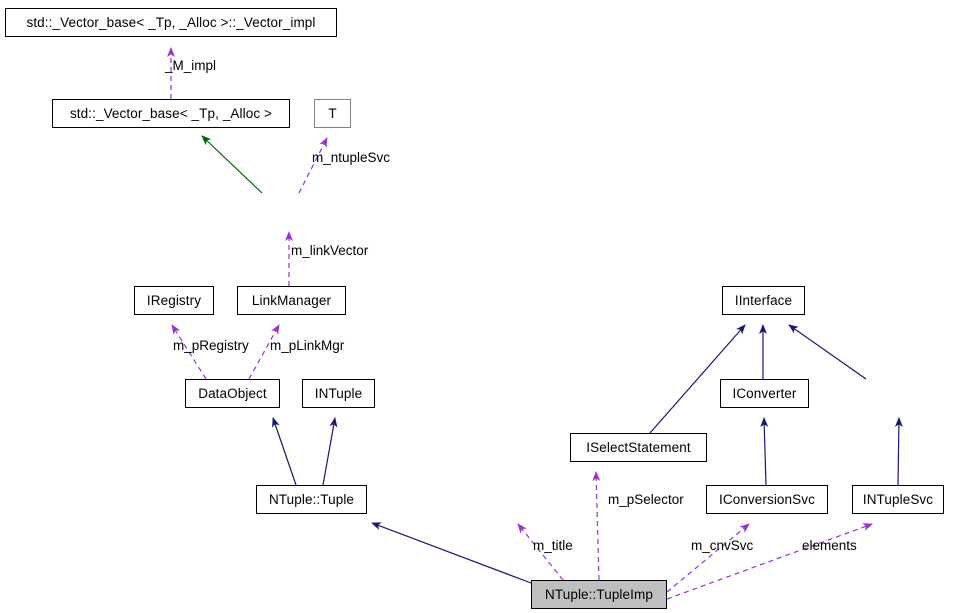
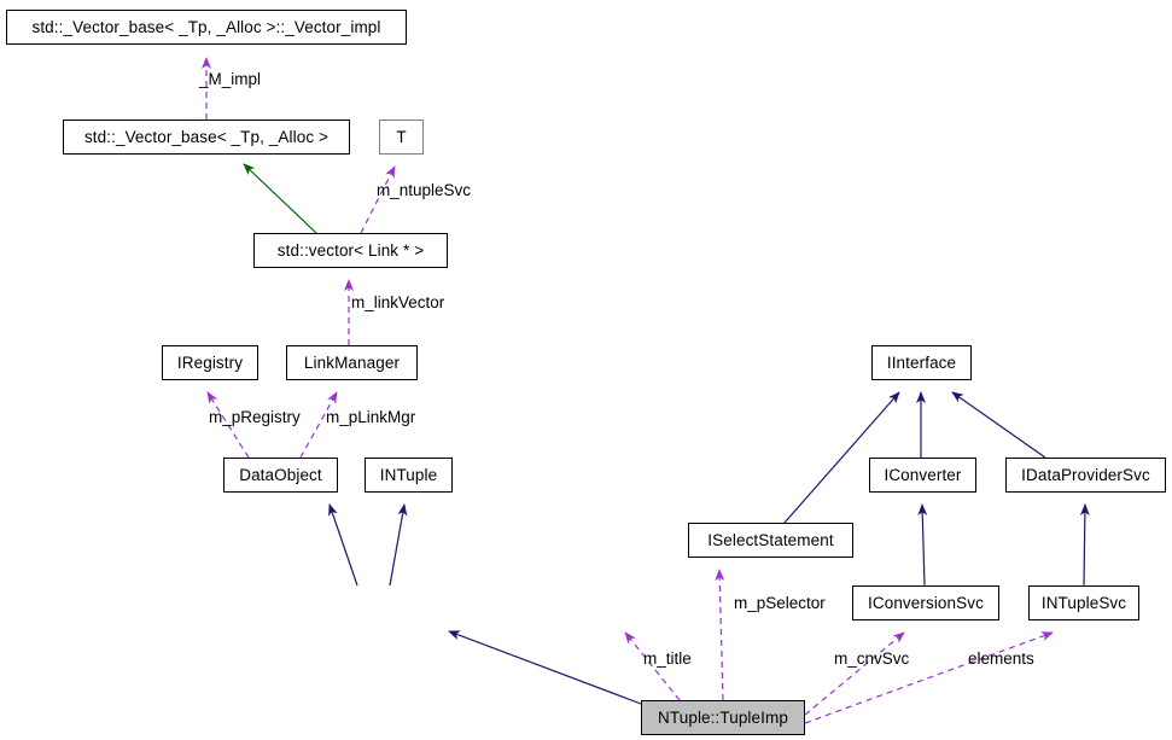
  std::_Vector_base< _Tp, _Alloc >::_Vector_impl
  std::_Vector_base< _Tp, _Alloc >
  T
+ std::vector< Link * >
  IRegistry
  LinkManager
  IInterface
  DataObject
  INTuple
  IConverter
+ IDataProviderSvc
  ISelectStatement
- NTuple::Tuple
  IConversionSvc
  INTupleSvc
  NTuple::TupleImp
  _M_impl
  m_ntupleSvc
  m_linkVector
  m_pRegistry
  m_pLinkMgr
  m_pSelector
  m_title
  m_cnvSvc
  elements
